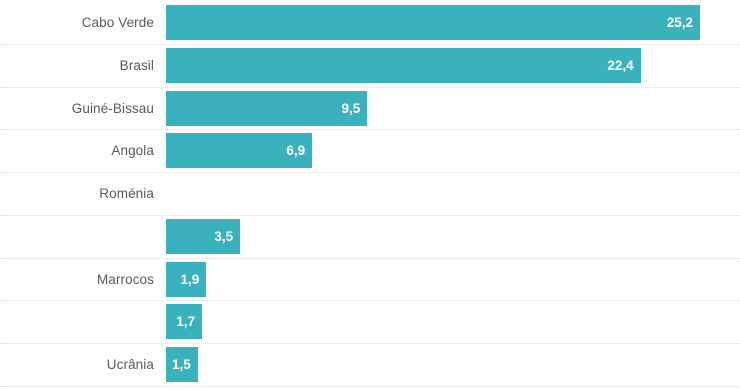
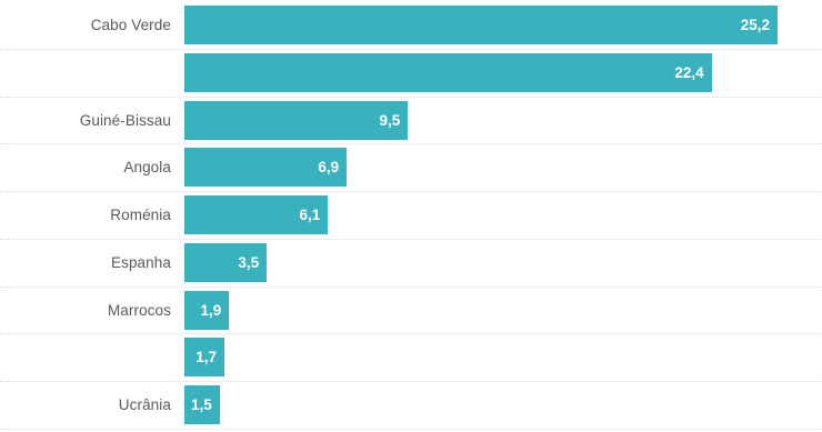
  Cabo Verde
  25,2
- Brasil
  22,4
  Guiné-Bissau
  9,5
  Angola
  6,9
  Roménia
+ 6,1
+ Espanha
  3,5
  Marrocos
  1,9
  1,7
  Ucrânia
  1,5
